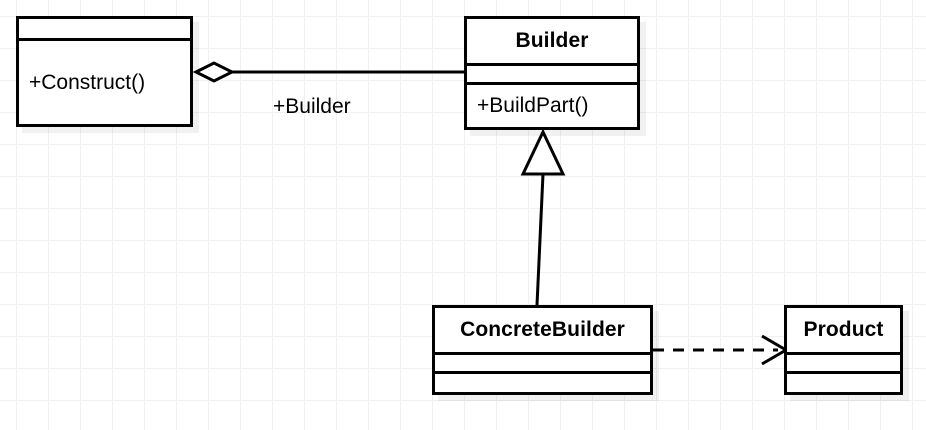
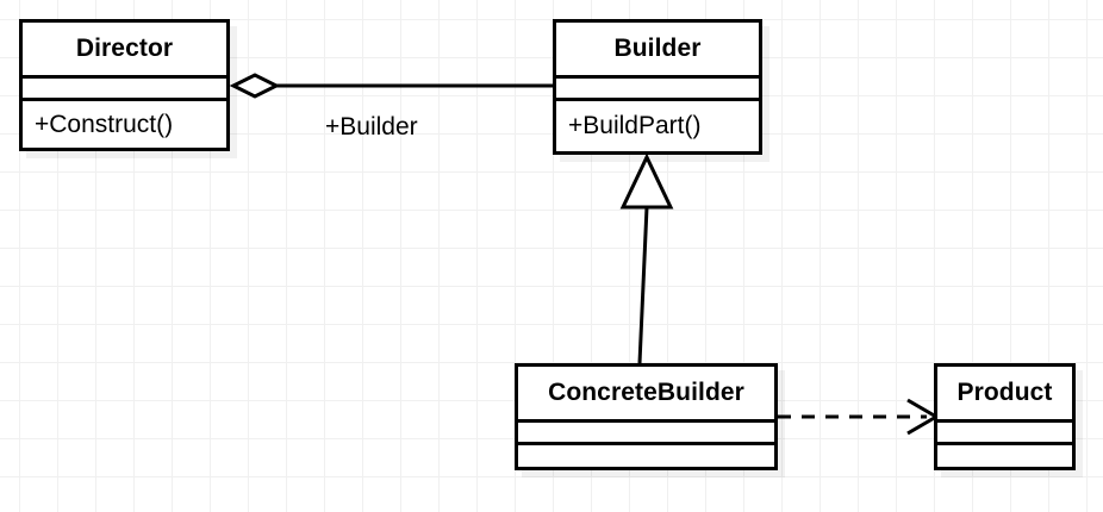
+ Director
  +Construct()
  Builder
  +BuildPart()
  ConcreteBuilder
  Product
  +Builder
